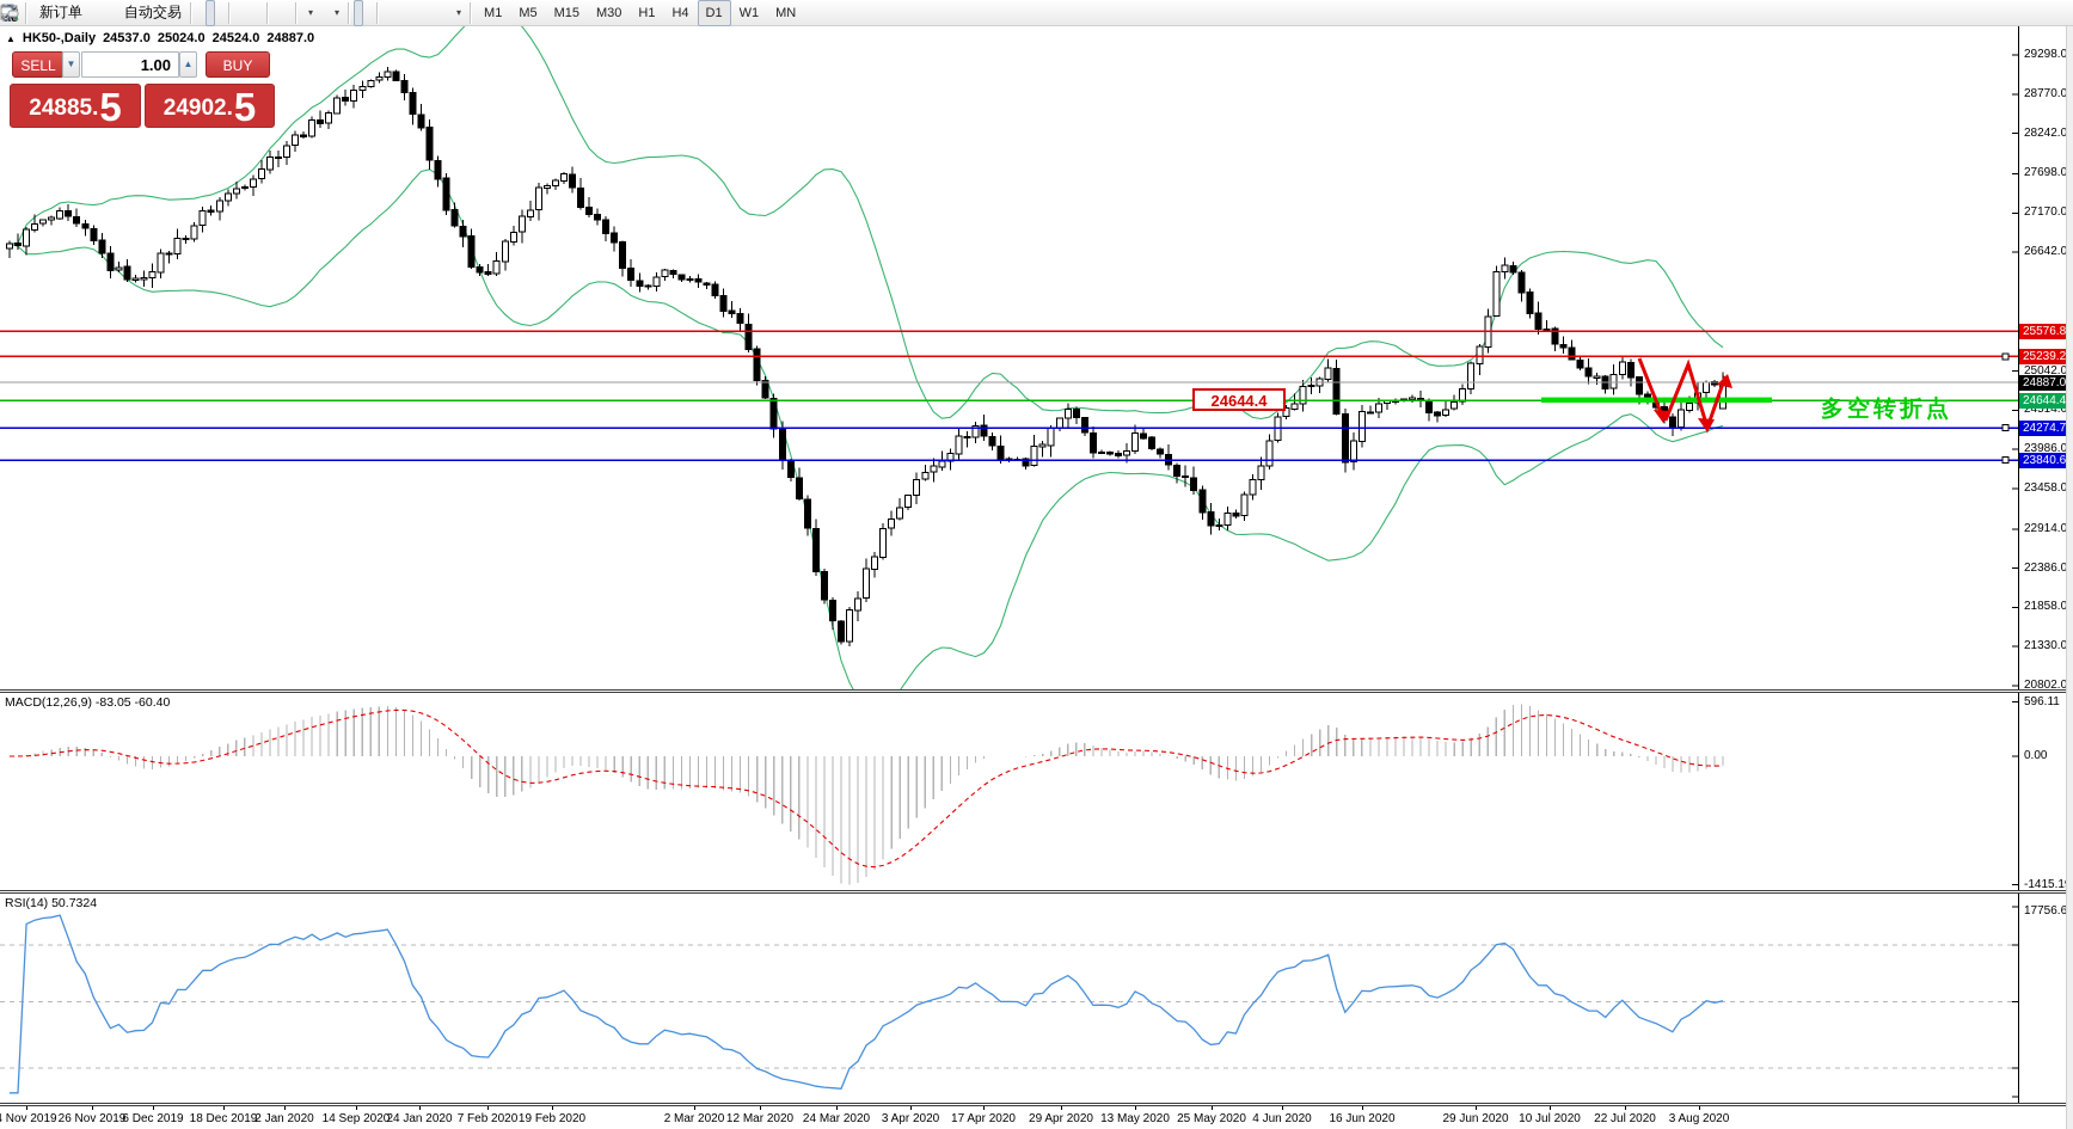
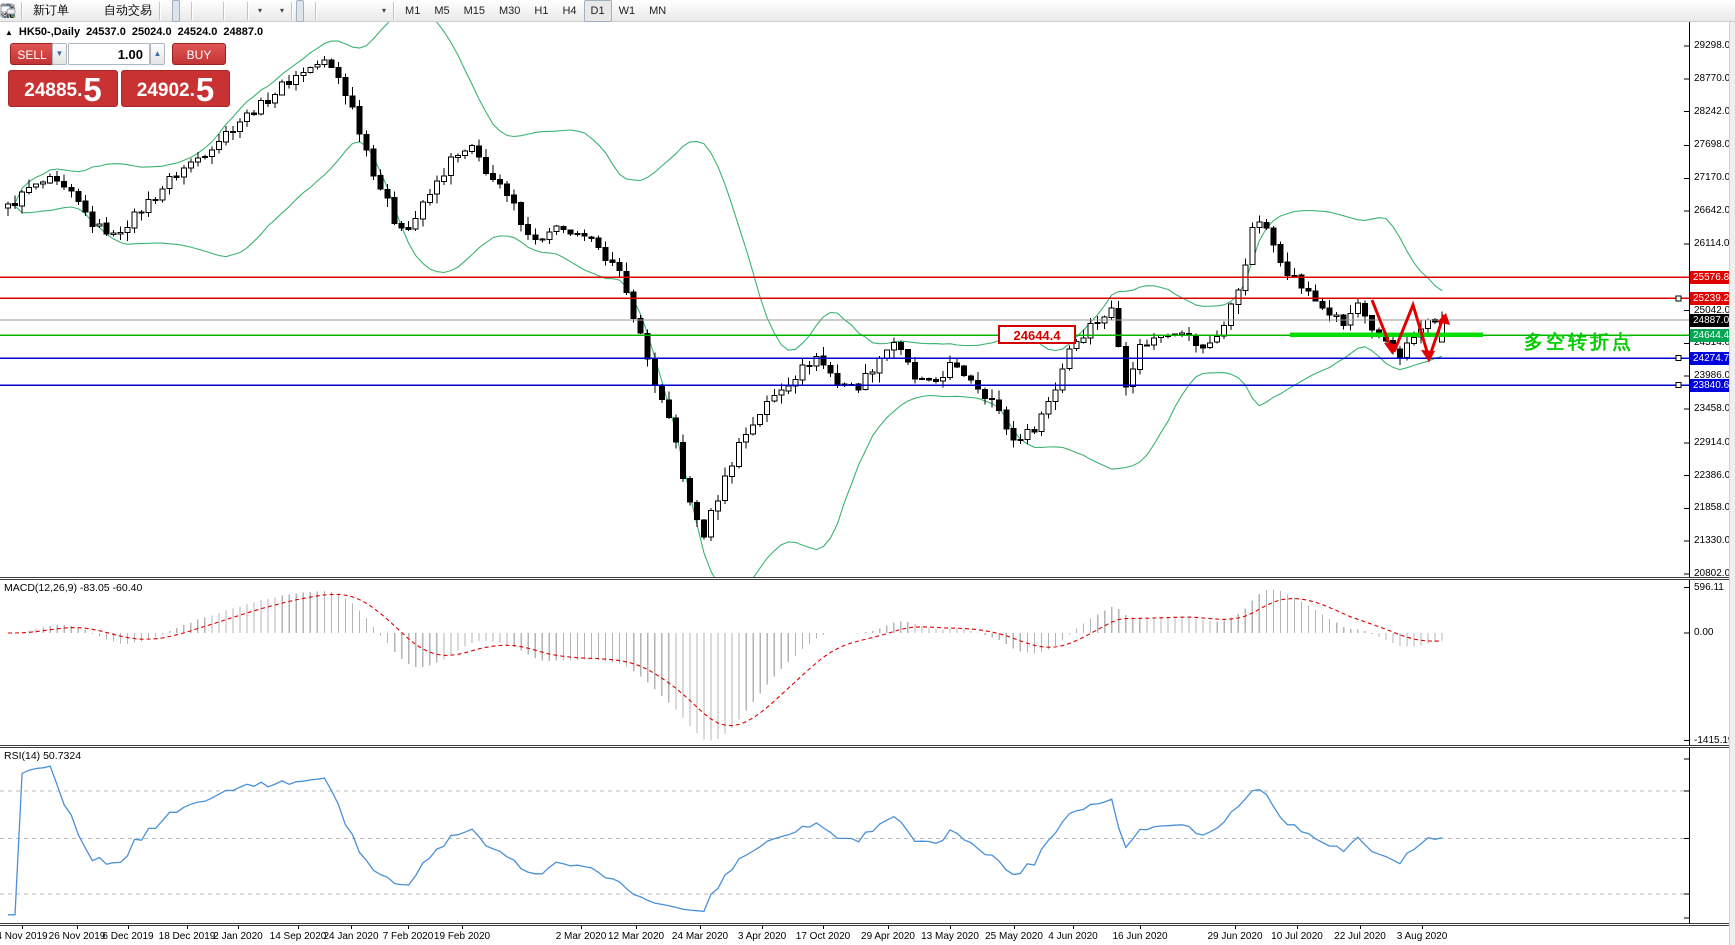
  新订单
  自动交易
  ▾
  ▾
  ▾
  M1
  M5
  M15
  M30
  H1
  H4
  D1
  W1
  MN
  29298.0
  28770.0
  28242.0
  27698.0
  27170.0
  26642.0
- 17756.6
+ 26114.0
  25042.0
  24514.0
  23986.0
  23458.0
  22914.0
  22386.0
  21858.0
  21330.0
  20802.0
  25576.8
  25239.2
  24887.0
  24644.4
  24274.7
  23840.6
  ▲ HK50-,Daily 24537.0 25024.0 24524.0 24887.0
  SELL
  ▼
  1.00
  ▲
  BUY
  24885.
  5
  24902.
  5
  24644.4
  多空转折点
  MACD(12,26,9) -83.05 -60.40
  596.11
  0.00
  -1415.1
  RSI(14) 50.7324
  Nov 2019
  26 Nov 2019
  6 Dec 2019
  18 Dec 2019
  2 Jan 2020
  14 Sep 2020
  24 Jan 2020
  7 Feb 2020
  19 Feb 2020
  2 Mar 2020
  12 Mar 2020
  24 Mar 2020
  3 Apr 2020
- 17 Apr 2020
+ 17 Oct 2020
  29 Apr 2020
  13 May 2020
  25 May 2020
  4 Jun 2020
  16 Jun 2020
  29 Jun 2020
  10 Jul 2020
  22 Jul 2020
  3 Aug 2020
